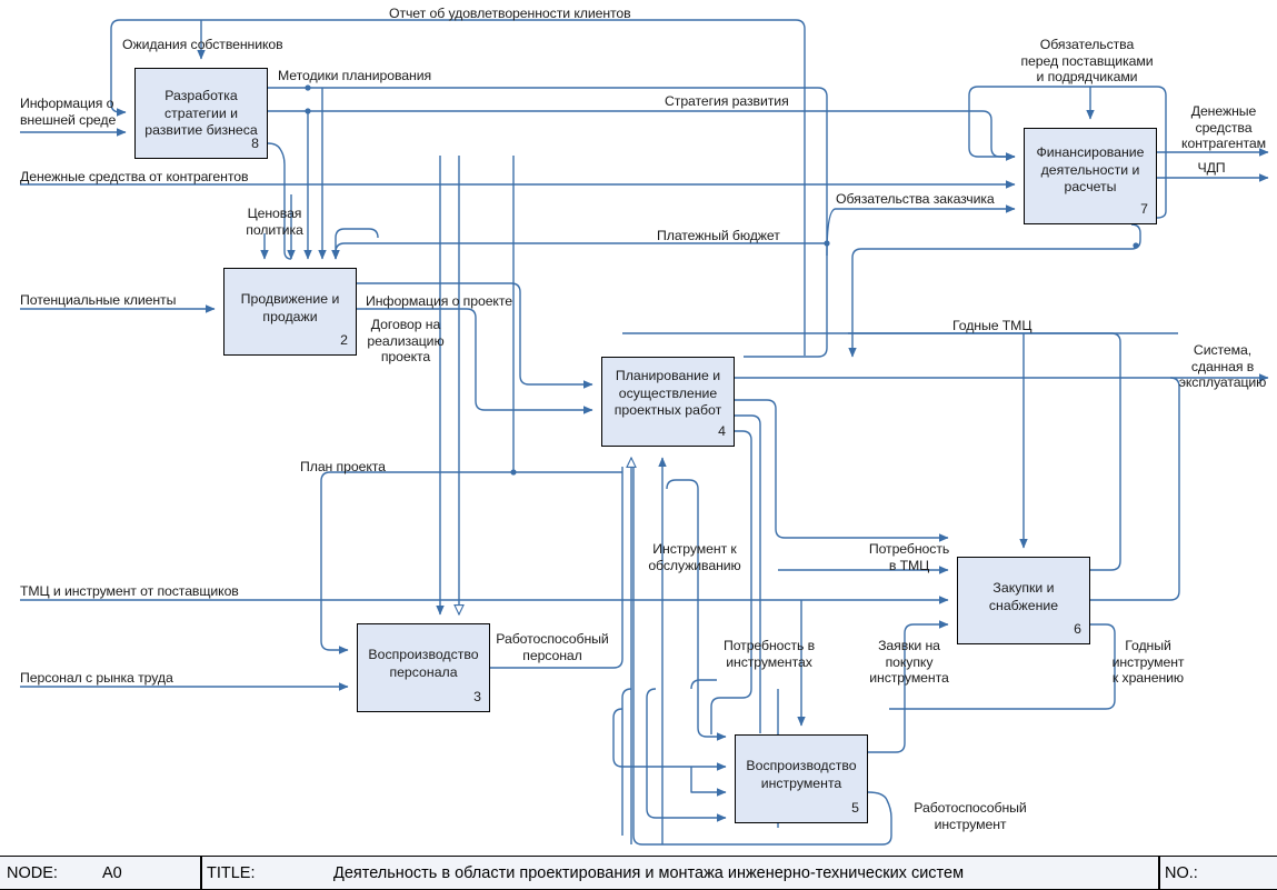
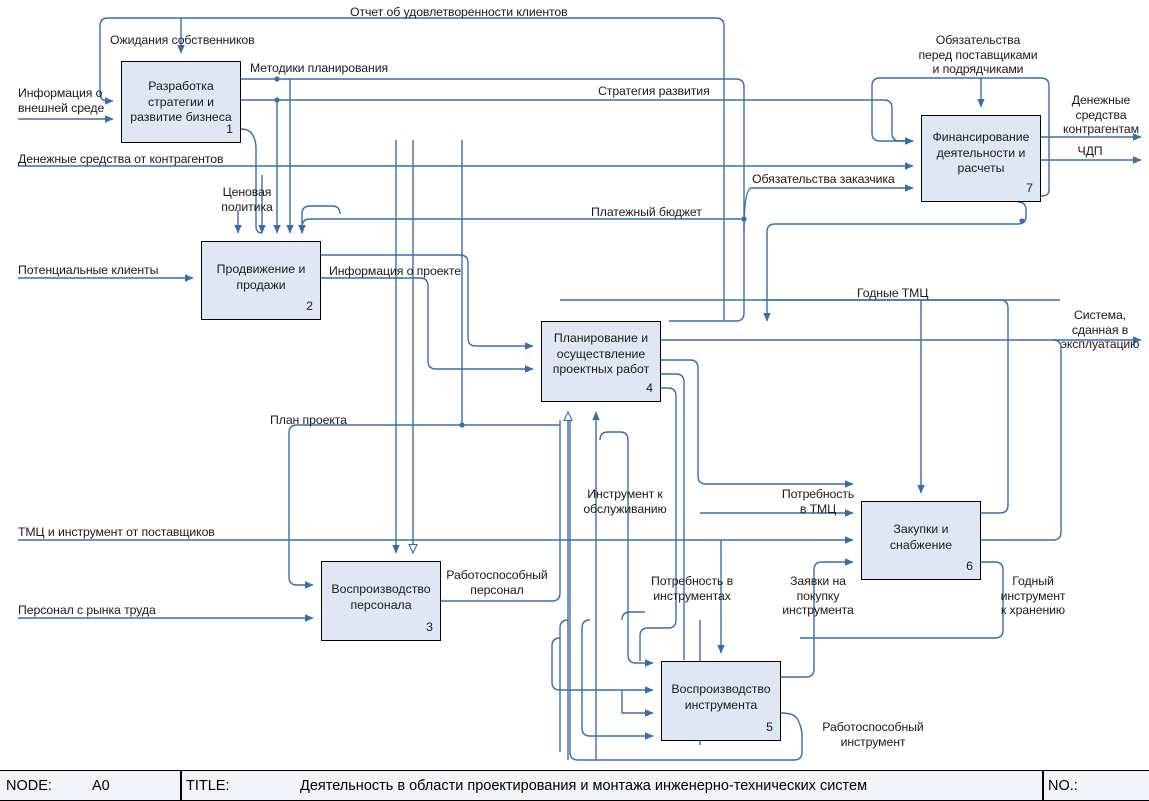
  Разработка
  стратегии и
  развитие бизнеса
- 8
+ 1
  Продвижение и
  продажи
  2
  Воспроизводство
  персонала
  3
  Планирование и
  осуществление
  проектных работ
  4
  Воспроизводство
  инструмента
  5
  Закупки и
  снабжение
  6
  Финансирование
  деятельности и
  расчеты
  7
  Отчет об удовлетворенности клиентов
  Ожидания собственников
  Методики планирования
  Информация о
  внешней среде
  Денежные средства от контрагентов
  Стратегия развития
  Обязательства
  перед поставщиками
  и подрядчиками
  Денежные
  средства
  контрагентам
  ЧДП
  Ценовая
  политика
  Обязательства заказчика
  Платежный бюджет
  Потенциальные клиенты
  Информация о проекте
- Договор на
- реализацию
- проекта
  Годные ТМЦ
  Система,
  сданная в
  эксплуатацию
  План проекта
  Инструмент к
  обслуживанию
  Потребность
  в ТМЦ
  ТМЦ и инструмент от поставщиков
  Работоспособный
  персонал
  Годный
  инструмент
  к хранению
  Потребность в
  инструментах
  Заявки на
  покупку
  инструмента
  Персонал с рынка труда
  Работоспособный
  инструмент
  NODE:
  A0
  TITLE:
  Деятельность в области проектирования и монтажа инженерно-технических систем
  NO.:
